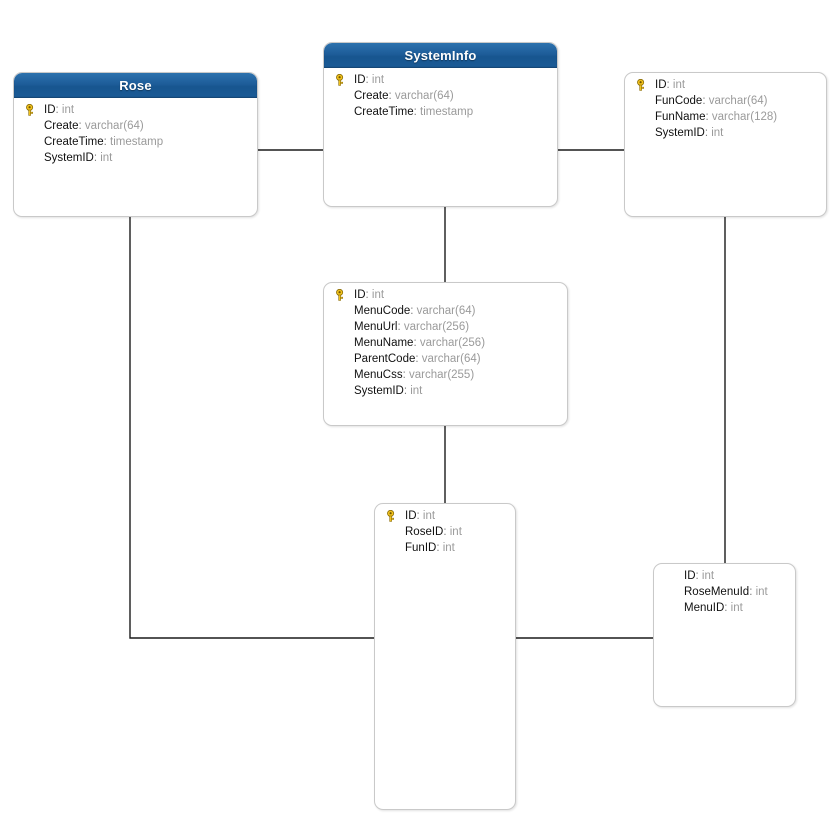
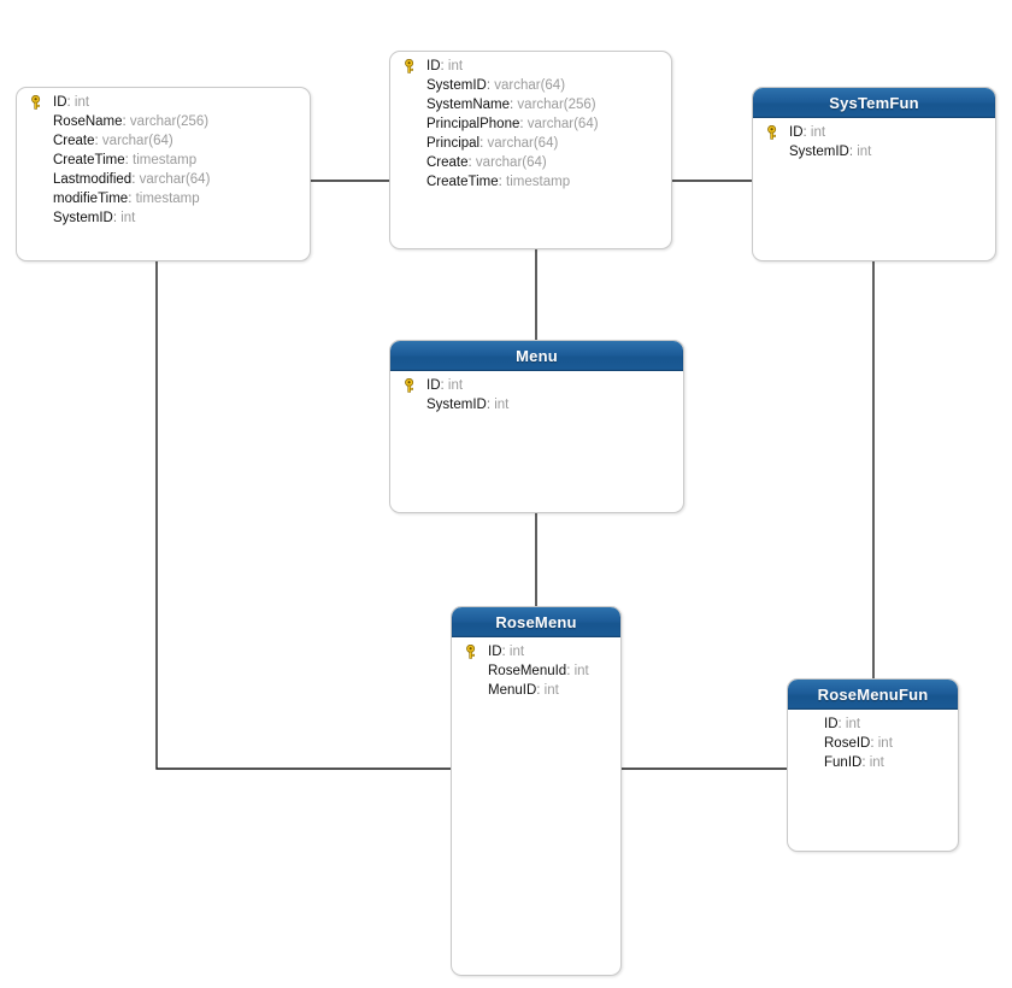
- Rose
  ID: int
+ RoseName: varchar(256)
  Create: varchar(64)
  CreateTime: timestamp
+ Lastmodified: varchar(64)
+ modifieTime: timestamp
  SystemID: int
- SystemInfo
  ID: int
+ SystemID: varchar(64)
+ SystemName: varchar(256)
+ PrincipalPhone: varchar(64)
+ Principal: varchar(64)
  Create: varchar(64)
  CreateTime: timestamp
+ SysTemFun
  ID: int
- FunCode: varchar(64)
- FunName: varchar(128)
  SystemID: int
+ Menu
  ID: int
- MenuCode: varchar(64)
- MenuUrl: varchar(256)
- MenuName: varchar(256)
- ParentCode: varchar(64)
- MenuCss: varchar(255)
  SystemID: int
+ RoseMenu
  ID: int
- RoseID: int
+ RoseMenuId: int
- FunID: int
+ MenuID: int
+ RoseMenuFun
  ID: int
- RoseMenuId: int
+ RoseID: int
- MenuID: int
+ FunID: int
